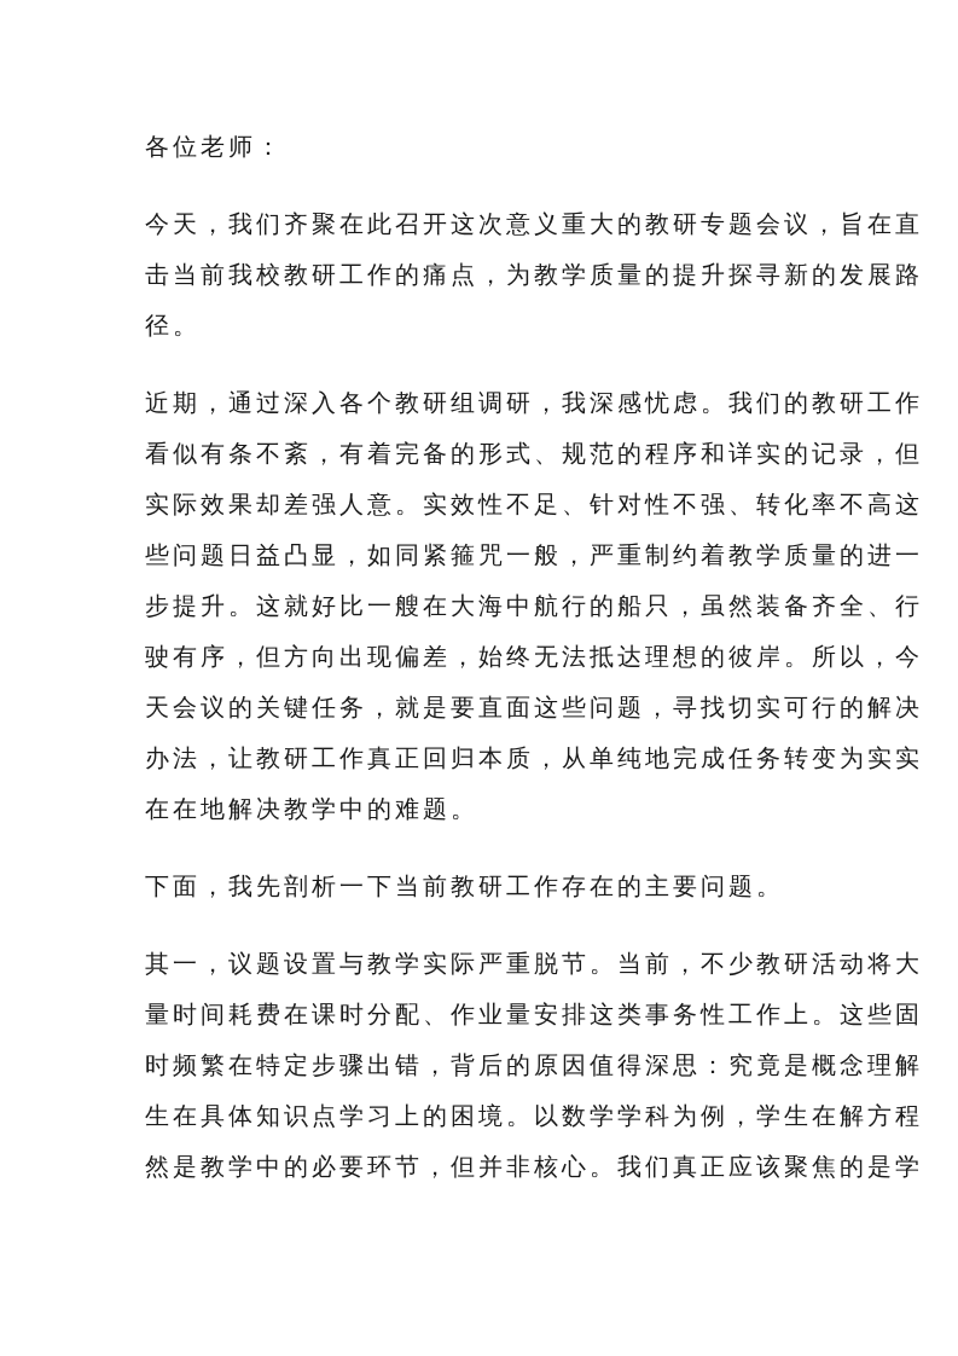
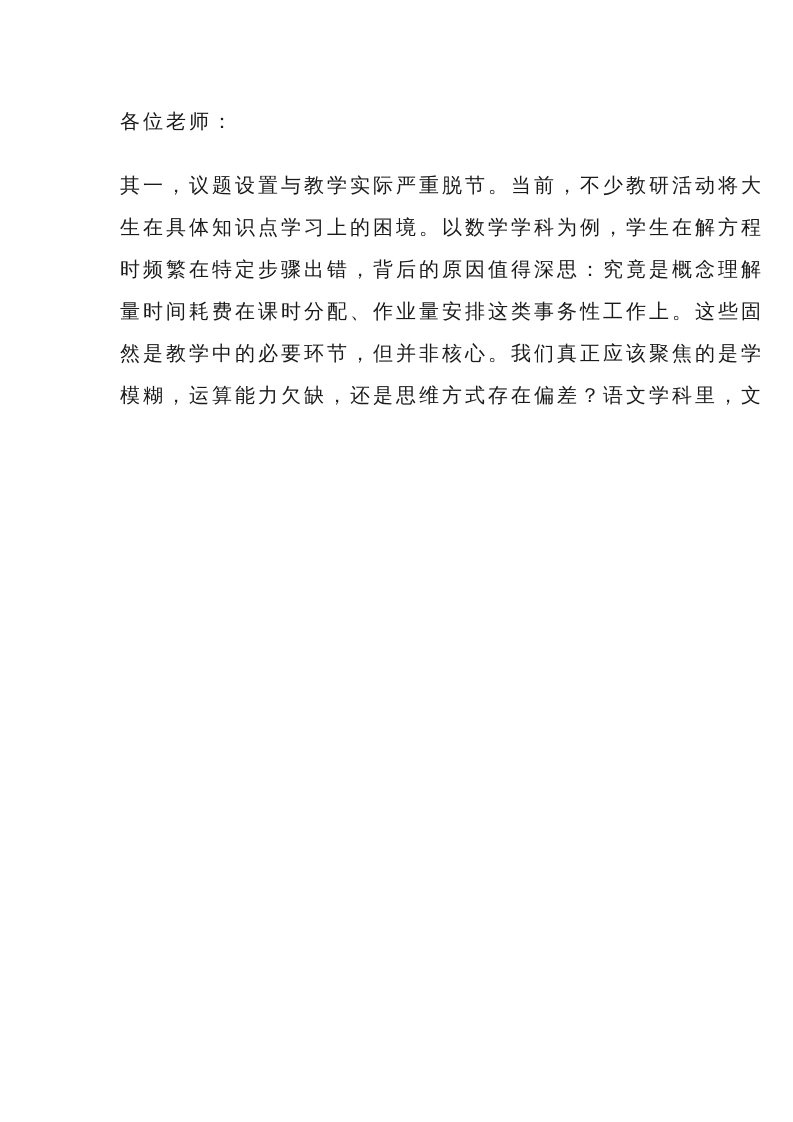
  各位老师：
- 今天，我们齐聚在此召开这次意义重大的教研专题会议，旨在直
- 击当前我校教研工作的痛点，为教学质量的提升探寻新的发展路
- 径。
- 近期，通过深入各个教研组调研，我深感忧虑。我们的教研工作
- 看似有条不紊，有着完备的形式、规范的程序和详实的记录，但
- 实际效果却差强人意。实效性不足、针对性不强、转化率不高这
- 些问题日益凸显，如同紧箍咒一般，严重制约着教学质量的进一
- 步提升。这就好比一艘在大海中航行的船只，虽然装备齐全、行
- 驶有序，但方向出现偏差，始终无法抵达理想的彼岸。所以，今
- 天会议的关键任务，就是要直面这些问题，寻找切实可行的解决
- 办法，让教研工作真正回归本质，从单纯地完成任务转变为实实
- 在在地解决教学中的难题。
- 下面，我先剖析一下当前教研工作存在的主要问题。
  其一，议题设置与教学实际严重脱节。当前，不少教研活动将大
- 量时间耗费在课时分配、作业量安排这类事务性工作上。这些固
+ 生在具体知识点学习上的困境。以数学学科为例，学生在解方程
  时频繁在特定步骤出错，背后的原因值得深思：究竟是概念理解
- 生在具体知识点学习上的困境。以数学学科为例，学生在解方程
+ 量时间耗费在课时分配、作业量安排这类事务性工作上。这些固
  然是教学中的必要环节，但并非核心。我们真正应该聚焦的是学
+ 模糊，运算能力欠缺，还是思维方式存在偏差？语文学科里，文
